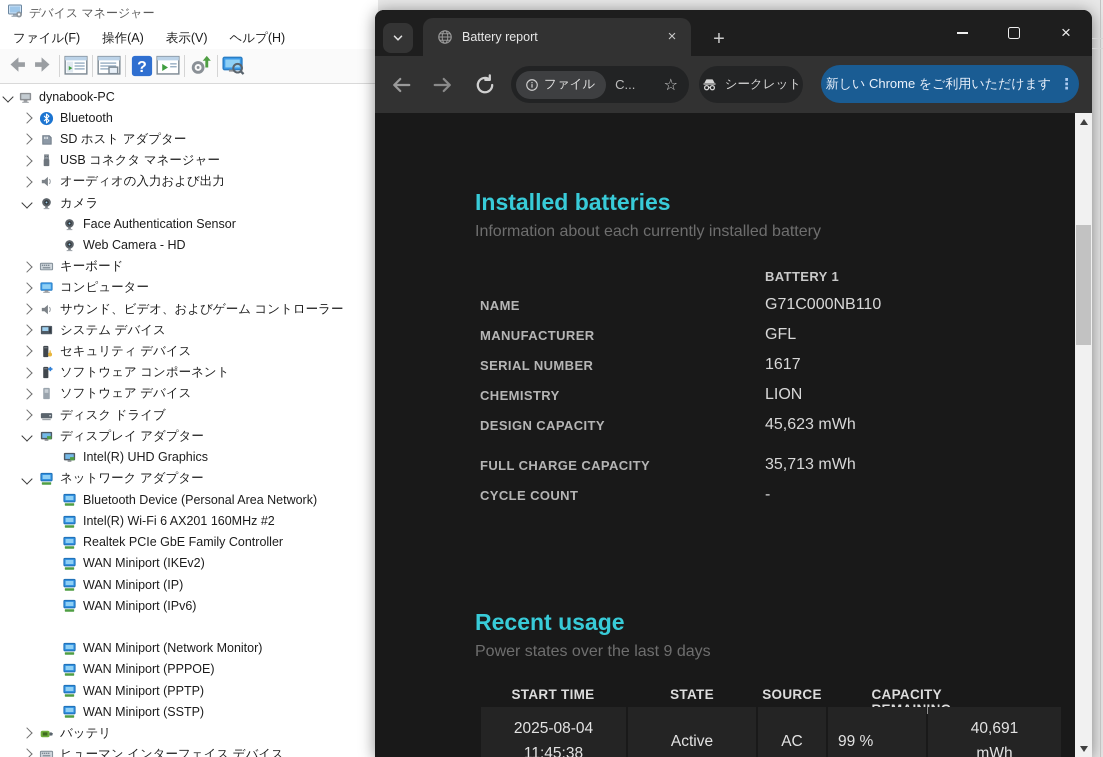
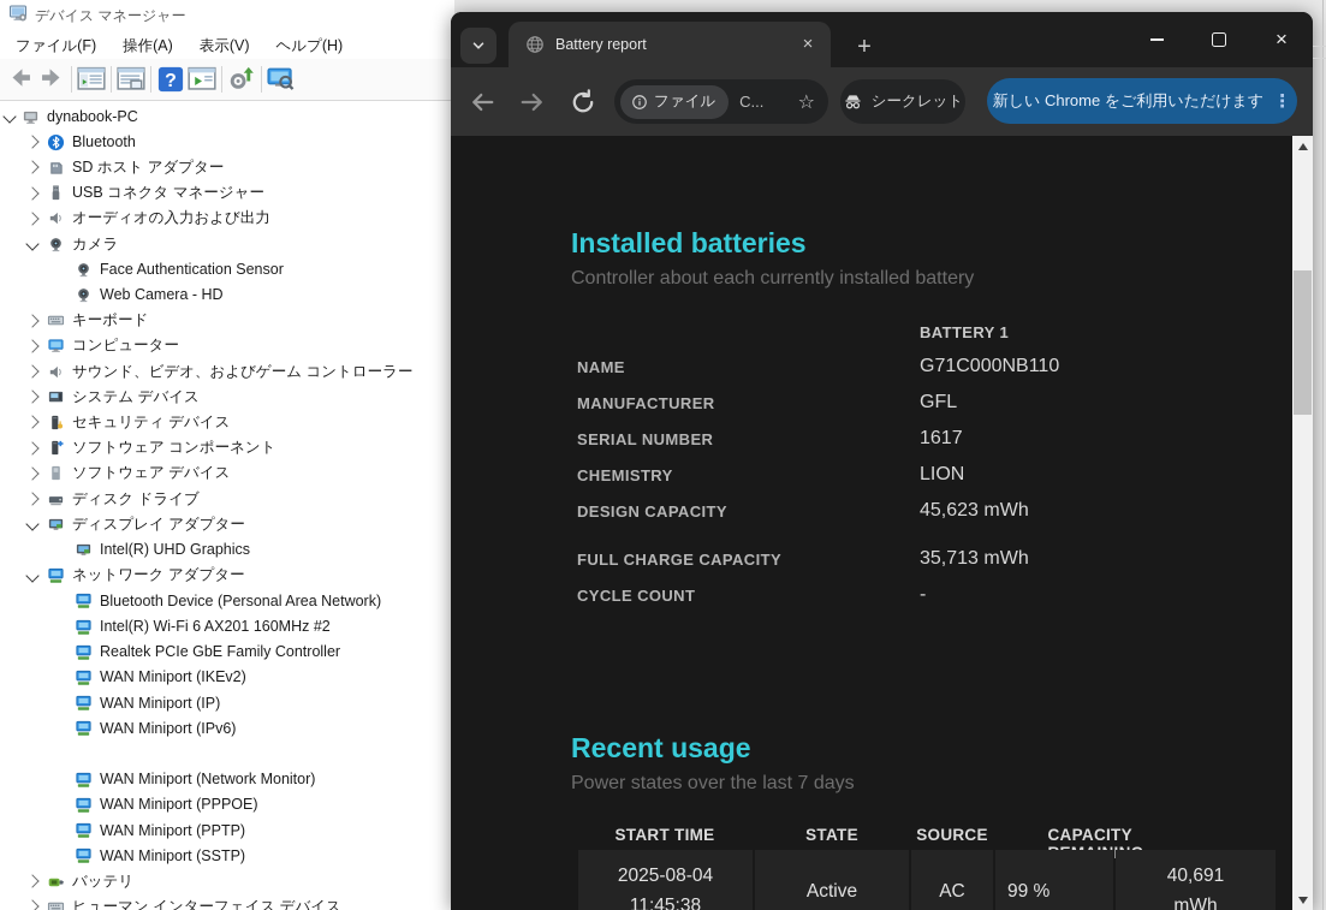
  デバイス マネージャー
  ファイル(F)
  操作(A)
  表示(V)
  ヘルプ(H)
  ?
  dynabook-PC
  Bluetooth
  SD ホスト アダプター
  USB コネクタ マネージャー
  オーディオの入力および出力
  カメラ
  Face Authentication Sensor
  Web Camera - HD
  キーボード
  コンピューター
  サウンド、ビデオ、およびゲーム コントローラー
  システム デバイス
  セキュリティ デバイス
  ソフトウェア コンポーネント
  ソフトウェア デバイス
  ディスク ドライブ
  ディスプレイ アダプター
  Intel(R) UHD Graphics
  ネットワーク アダプター
  Bluetooth Device (Personal Area Network)
  Intel(R) Wi-Fi 6 AX201 160MHz #2
  Realtek PCIe GbE Family Controller
  WAN Miniport (IKEv2)
  WAN Miniport (IP)
  WAN Miniport (IPv6)
  WAN Miniport (Network Monitor)
  WAN Miniport (PPPOE)
  WAN Miniport (PPTP)
  WAN Miniport (SSTP)
  バッテリ
  ヒューマン インターフェイス デバイス
  Battery report
  ×
  +
  ×
  ファイル
  C...
  ☆
  シークレット
  新しい Chrome をご利用いただけます
  ⋮
  Installed batteries
- Information about each currently installed battery
+ Controller about each currently installed battery
  BATTERY 1
  NAME
  G71C000NB110
  MANUFACTURER
  GFL
  SERIAL NUMBER
  1617
  CHEMISTRY
  LION
  DESIGN CAPACITY
  45,623 mWh
  FULL CHARGE CAPACITY
  35,713 mWh
  CYCLE COUNT
  -
  Recent usage
- Power states over the last 9 days
+ Power states over the last 7 days
  START TIME
  STATE
  SOURCE
  2025-08-04
  11:45:38
  Active
  AC
  99 %
  40,691
  mWh
